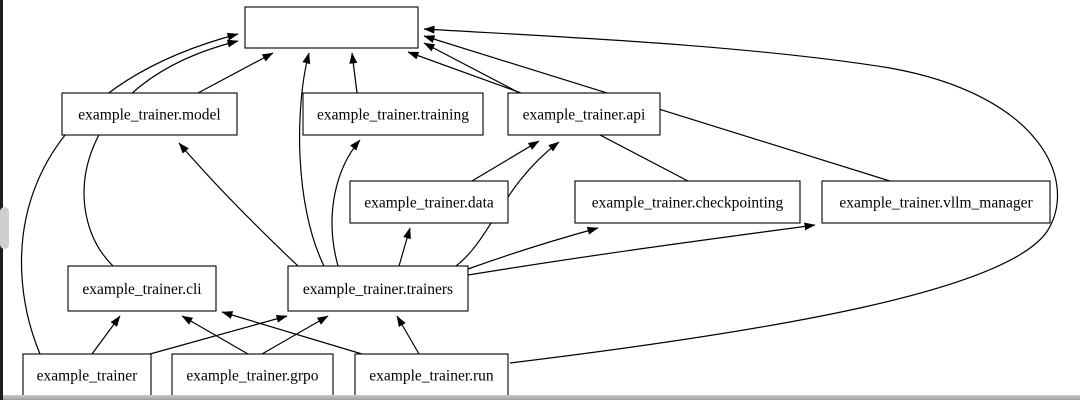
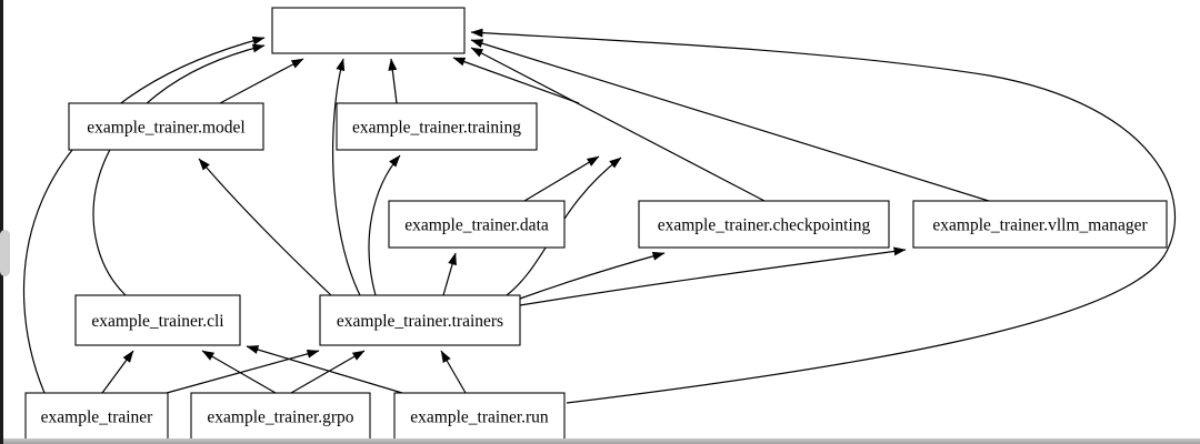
  example_trainer.model
  example_trainer.training
- example_trainer.api
  example_trainer.data
  example_trainer.checkpointing
  example_trainer.vllm_manager
  example_trainer.cli
  example_trainer.trainers
  example_trainer
  example_trainer.grpo
  example_trainer.run
